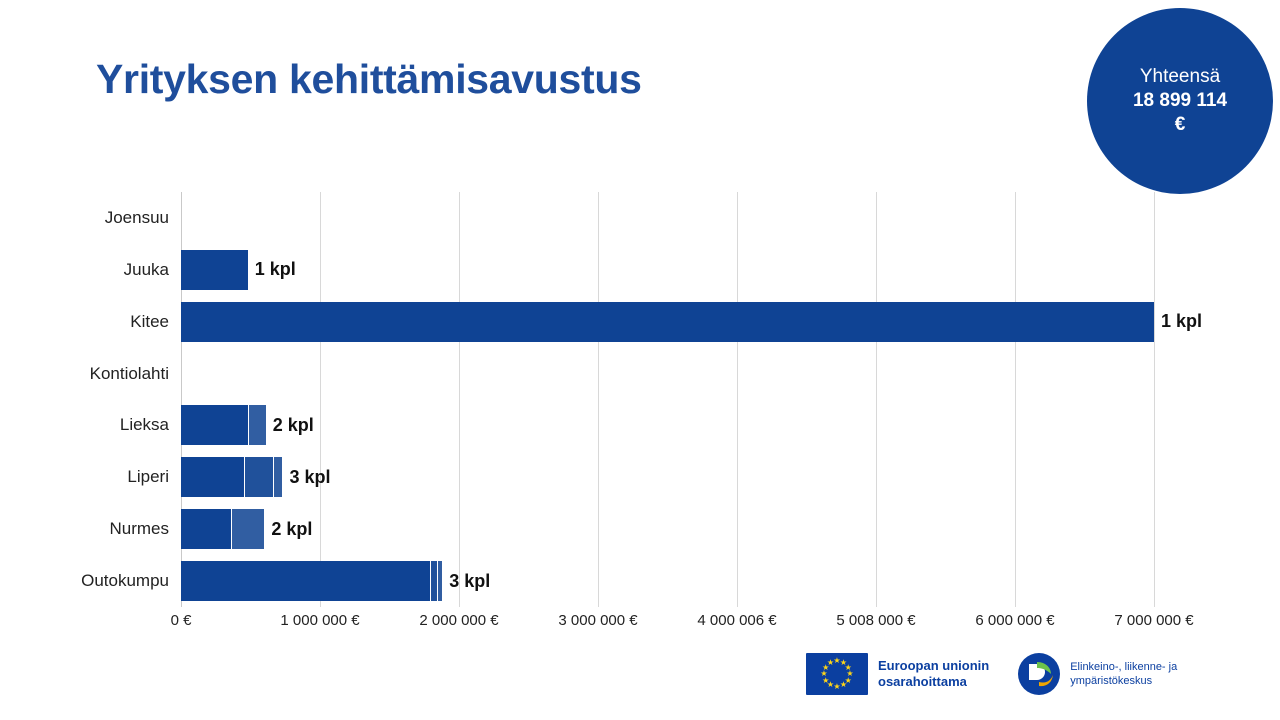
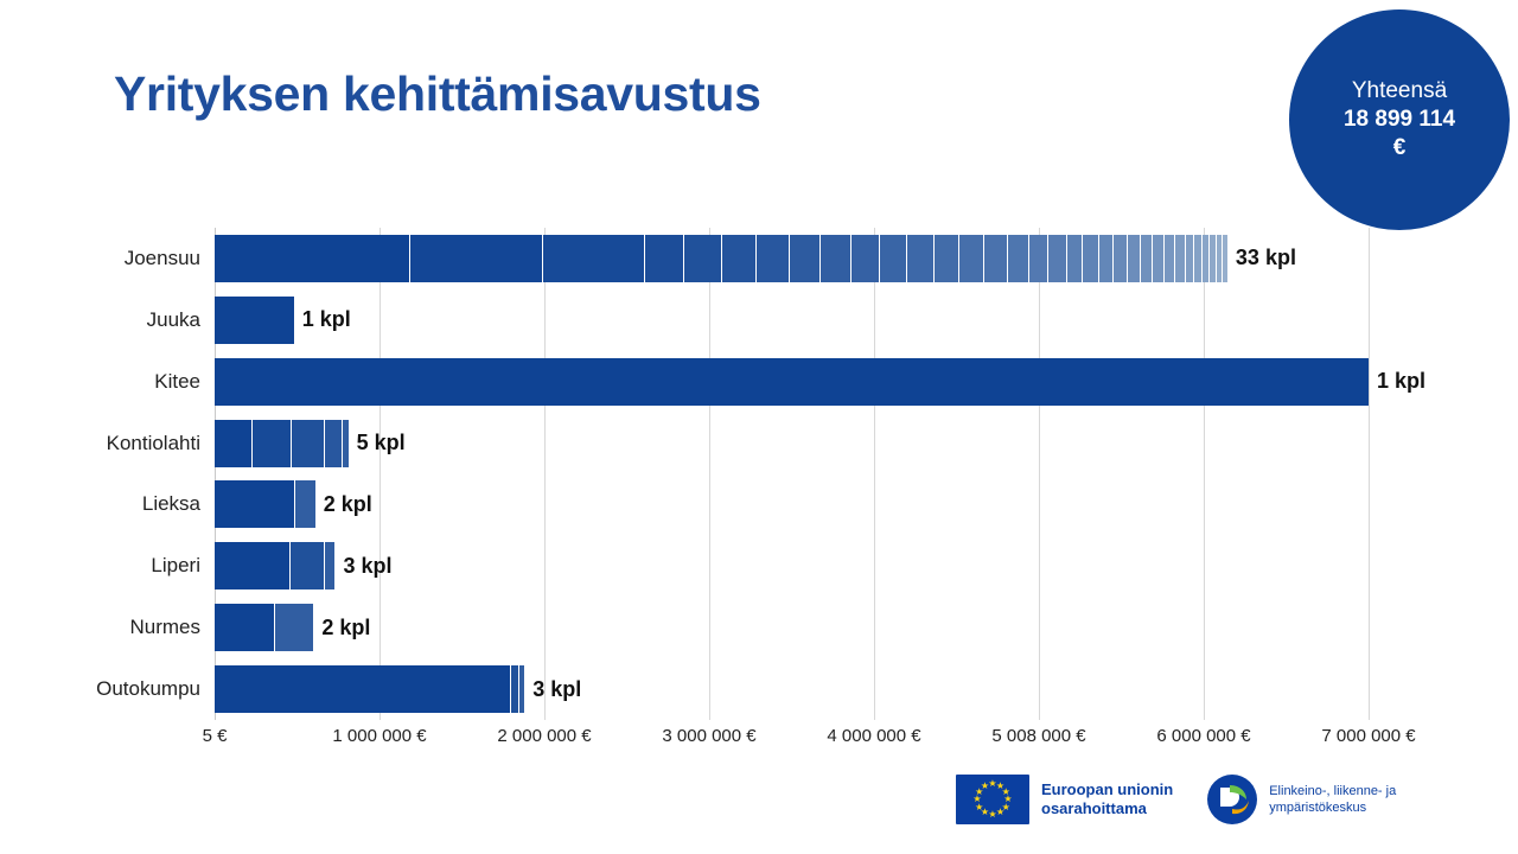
  Yrityksen kehittämisavustus
  Yhteensä
  18 899 114
  €
+ 33 kpl
  1 kpl
  1 kpl
+ 5 kpl
  2 kpl
  3 kpl
  2 kpl
  3 kpl
  Joensuu
  Juuka
  Kitee
  Kontiolahti
  Lieksa
  Liperi
  Nurmes
  Outokumpu
- 0 €
+ 5 €
  1 000 000 €
  2 000 000 €
  3 000 000 €
- 4 000 006 €
+ 4 000 000 €
  5 008 000 €
  6 000 000 €
  7 000 000 €
  ★
  ★
  ★
  ★
  ★
  ★
  ★
  ★
  ★
  ★
  ★
  ★
  Euroopan unionin
  osarahoittama
  Elinkeino-, liikenne- ja
  ympäristökeskus
